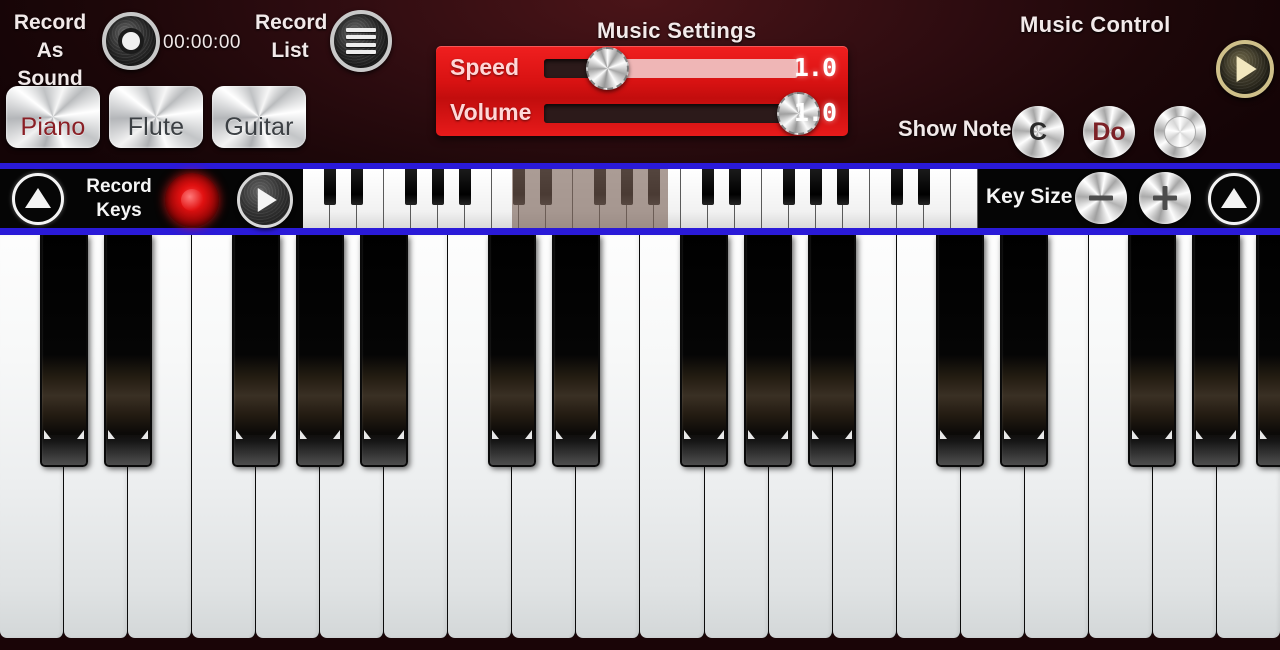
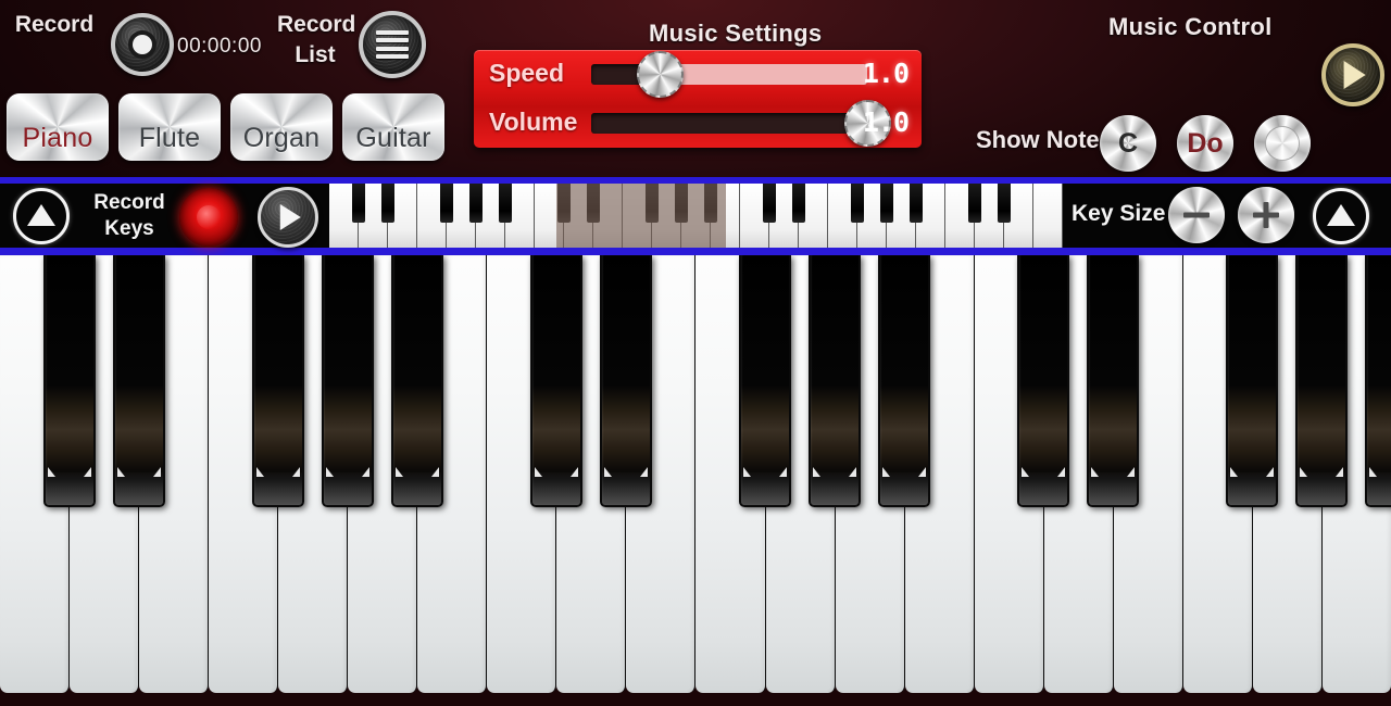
  Record
- As Sound
  00:00:00
  Record
  List
  Piano
  Flute
+ Organ
  Guitar
  Music Settings
  Speed
  1.0
  Volume
  1.0
  Music Control
  Show Note
  C
  Do
  Record
  Keys
  Key Size
